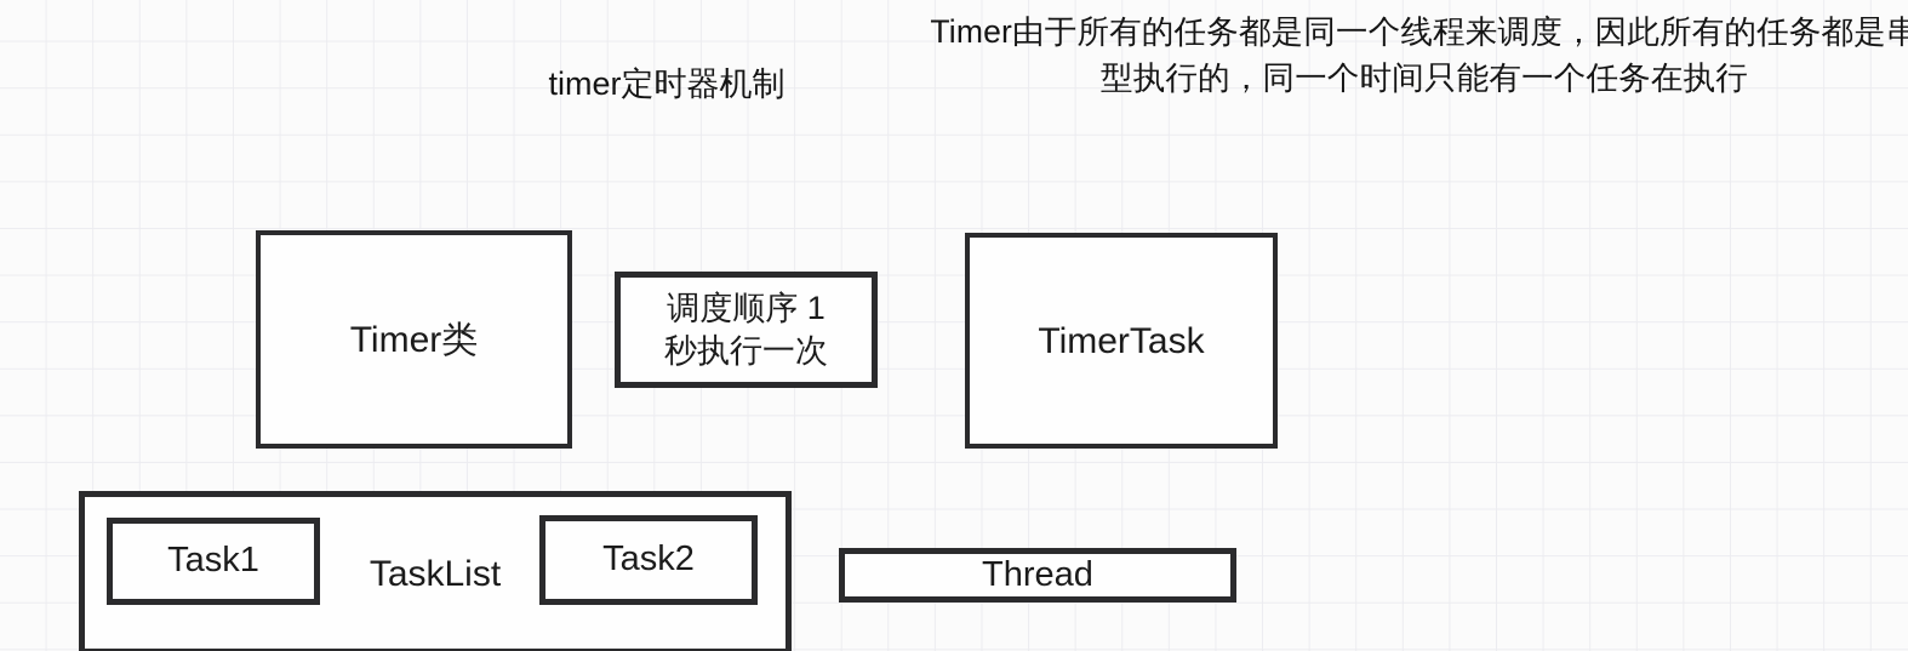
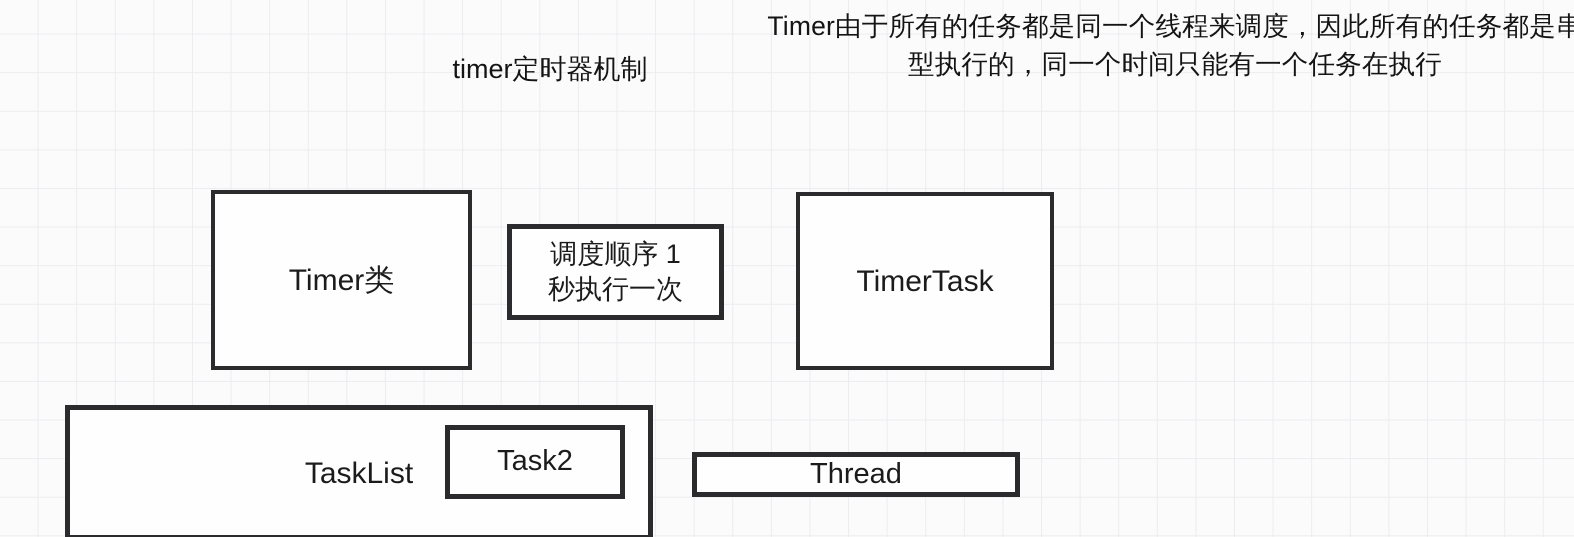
  timer定时器机制
  Timer由于所有的任务都是同一个线程来调度，因此所有的任务都是串型执行的，同一个时间只能有一个任务在执行
  Timer类
  调度顺序 1
  秒执行一次
  TimerTask
  TaskList
- Task1
  Task2
  Thread
